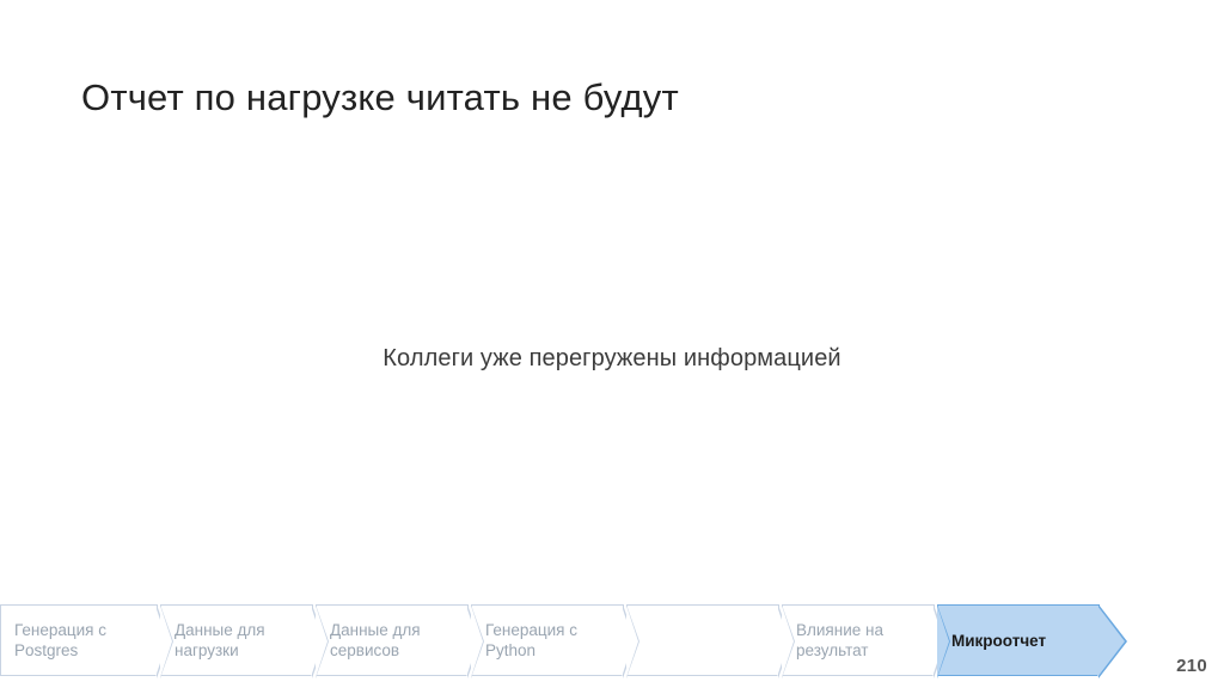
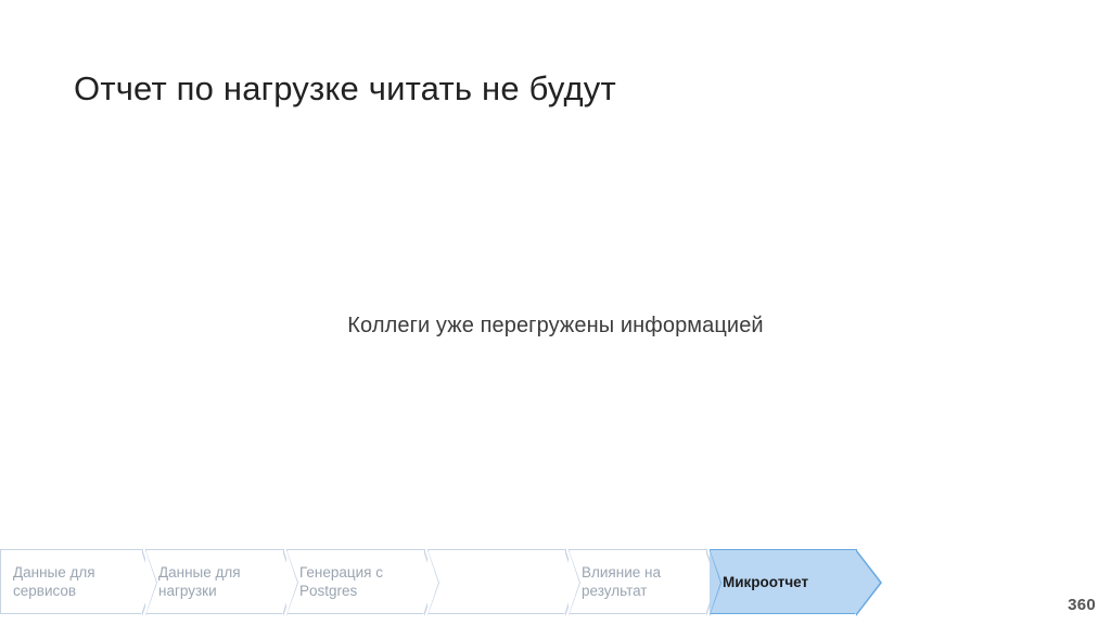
  Отчет по нагрузке читать не будут
  Коллеги уже перегружены информацией
- Генерация с Postgres
+ Данные для сервисов
  Данные для нагрузки
- Данные для сервисов
+ Генерация с Postgres
- Генерация с Python
  Влияние на результат
  Микроотчет
- 210
+ 360
